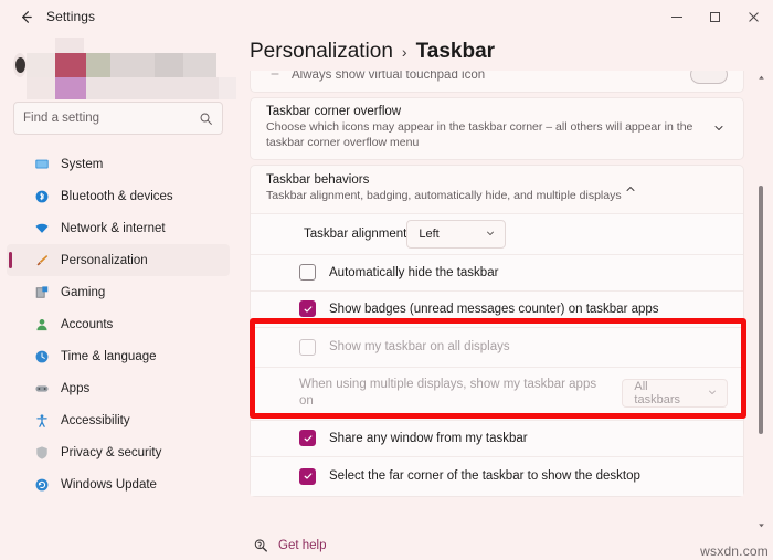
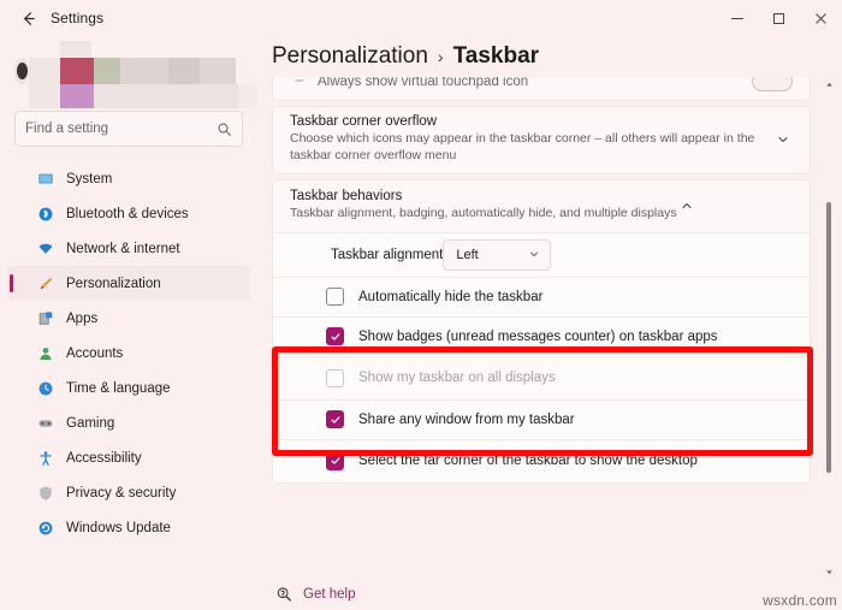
  Settings
  Find a setting
  System
  Bluetooth & devices
  Network & internet
  Personalization
- Gaming
+ Apps
  Accounts
  Time & language
- Apps
+ Gaming
  Accessibility
  Privacy & security
  Windows Update
  Personalization
  ›
  Taskbar
  Always show virtual touchpad icon
  Taskbar corner overflow
  Choose which icons may appear in the taskbar corner – all others will appear in the taskbar corner overflow menu
  Taskbar behaviors
  Taskbar alignment, badging, automatically hide, and multiple displays
  Taskbar alignment
  Left
  Automatically hide the taskbar
  Show badges (unread messages counter) on taskbar apps
  Show my taskbar on all displays
- When using multiple displays, show my taskbar apps on
- All taskbars
  Share any window from my taskbar
  Select the far corner of the taskbar to show the desktop
  Get help
  wsxdn.com
